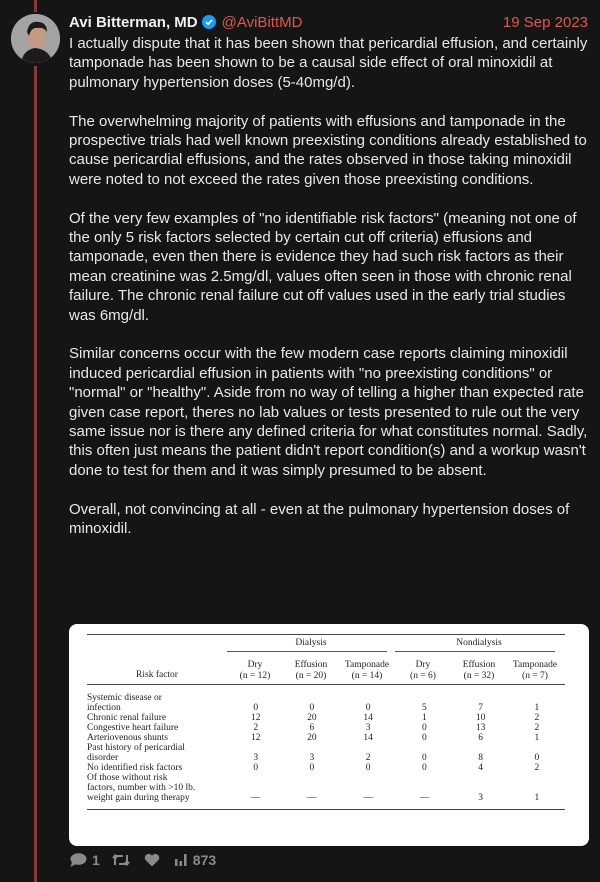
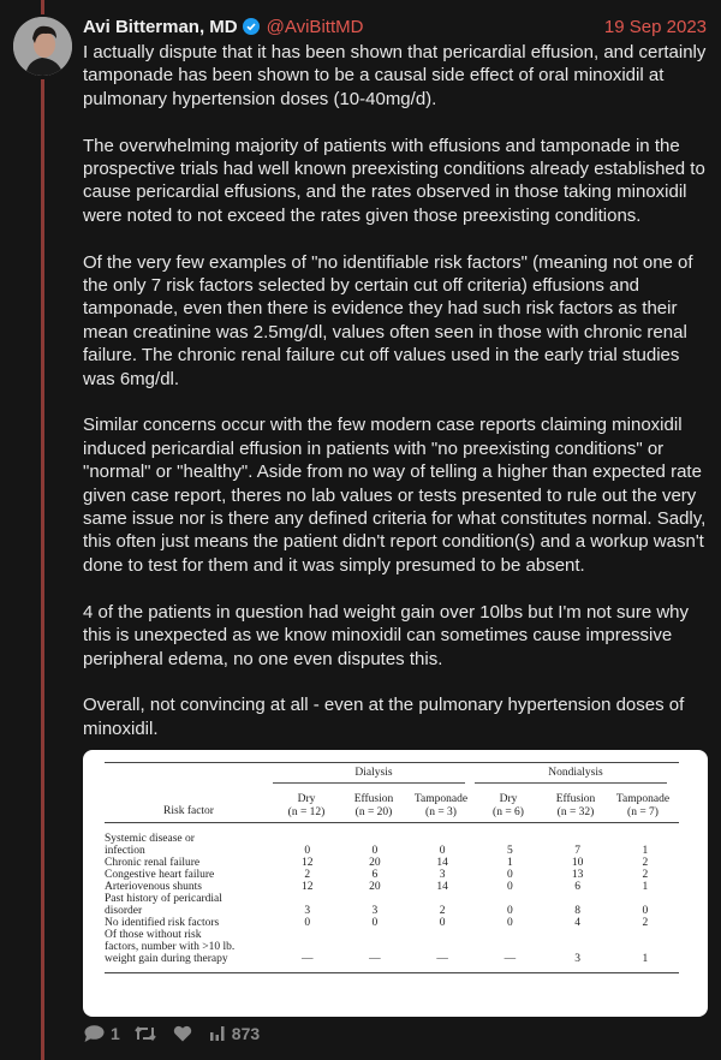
  Avi Bitterman, MD
  @AviBittMD
  19 Sep 2023
- I actually dispute that it has been shown that pericardial effusion, and certainly tamponade has been shown to be a causal side effect of oral minoxidil at pulmonary hypertension doses (5-40mg/d).
+ I actually dispute that it has been shown that pericardial effusion, and certainly tamponade has been shown to be a causal side effect of oral minoxidil at pulmonary hypertension doses (10-40mg/d).
  The overwhelming majority of patients with effusions and tamponade in the prospective trials had well known preexisting conditions already established to cause pericardial effusions, and the rates observed in those taking minoxidil were noted to not exceed the rates given those preexisting conditions.
- Of the very few examples of "no identifiable risk factors" (meaning not one of the only 5 risk factors selected by certain cut off criteria) effusions and tamponade, even then there is evidence they had such risk factors as their mean creatinine was 2.5mg/dl, values often seen in those with chronic renal failure. The chronic renal failure cut off values used in the early trial studies was 6mg/dl.
+ Of the very few examples of "no identifiable risk factors" (meaning not one of the only 7 risk factors selected by certain cut off criteria) effusions and tamponade, even then there is evidence they had such risk factors as their mean creatinine was 2.5mg/dl, values often seen in those with chronic renal failure. The chronic renal failure cut off values used in the early trial studies was 6mg/dl.
  Similar concerns occur with the few modern case reports claiming minoxidil induced pericardial effusion in patients with "no preexisting conditions" or "normal" or "healthy". Aside from no way of telling a higher than expected rate given case report, theres no lab values or tests presented to rule out the very same issue nor is there any defined criteria for what constitutes normal. Sadly, this often just means the patient didn't report condition(s) and a workup wasn't done to test for them and it was simply presumed to be absent.
+ 4 of the patients in question had weight gain over 10lbs but I'm not sure why this is unexpected as we know minoxidil can sometimes cause impressive peripheral edema, no one even disputes this.
  Overall, not convincing at all - even at the pulmonary hypertension doses of minoxidil.
  Dialysis
  Nondialysis
  Risk factor
  Dry
  (n = 12)
  Effusion
  (n = 20)
  Tamponade
- (n = 14)
+ (n = 3)
  Dry
  (n = 6)
  Effusion
  (n = 32)
  Tamponade
  (n = 7)
  Systemic disease or
  infection	0	0	0	5	7	1
  Chronic renal failure	12	20	14	1	10	2
  Congestive heart failure	2	6	3	0	13	2
  Arteriovenous shunts	12	20	14	0	6	1
  Past history of pericardial
  disorder	3	3	2	0	8	0
  No identified risk factors	0	0	0	0	4	2
  Of those without risk
  factors, number with >10 lb.
  weight gain during therapy	—	—	—	—	3	1
  1
  873
